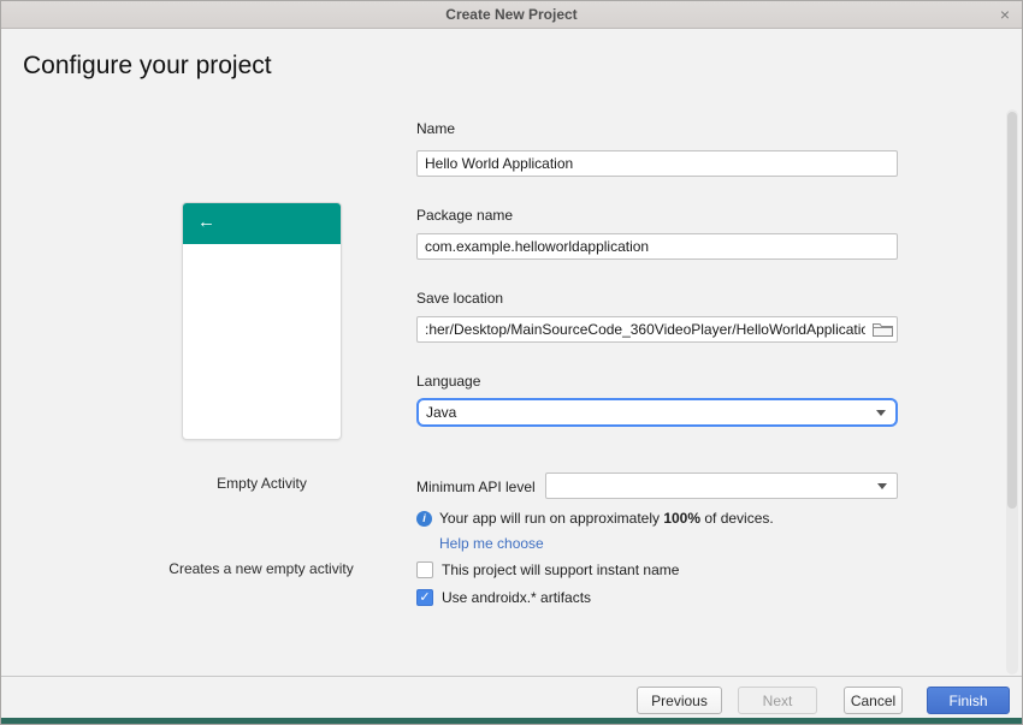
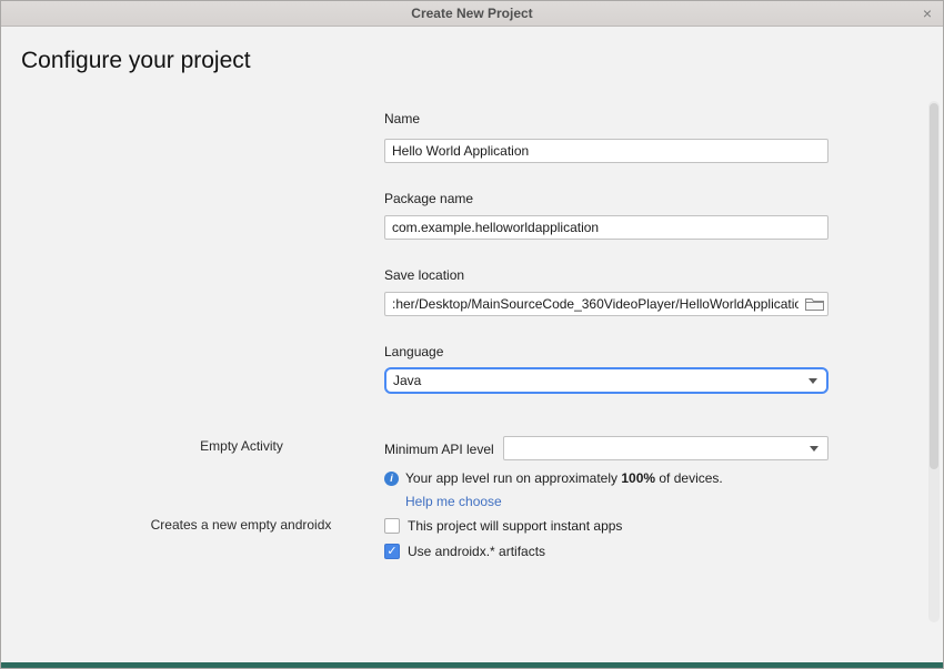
  Create New Project
  ×
  Configure your project
- ←
  Empty Activity
- Creates a new empty activity
+ Creates a new empty androidx
  Name
  Hello World Application
  Package name
  com.example.helloworldapplication
  Save location
  :her/Desktop/MainSourceCode_360VideoPlayer/HelloWorldApplicatio
  Language
  Java
  Minimum API level
  i
- Your app will run on approximately 100% of devices.
+ Your app level run on approximately 100% of devices.
  Help me choose
- This project will support instant name
+ This project will support instant apps
  ✓
  Use androidx.* artifacts
- Previous
- Next
- Cancel
- Finish
